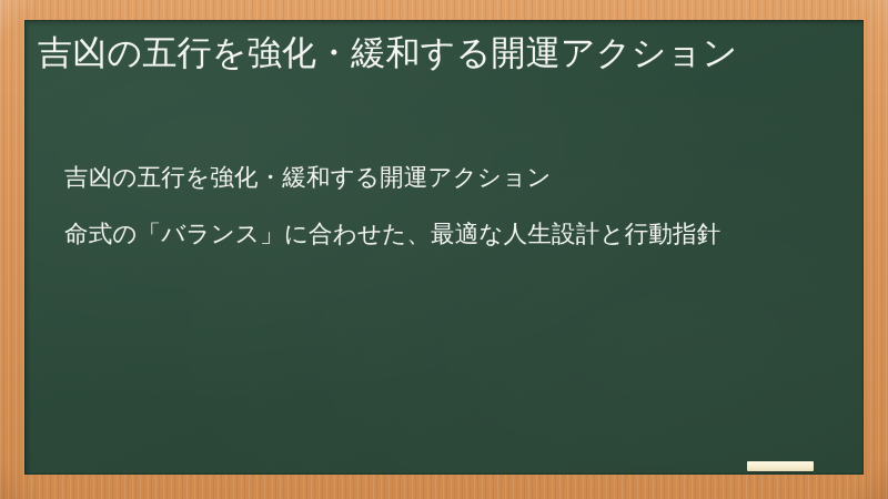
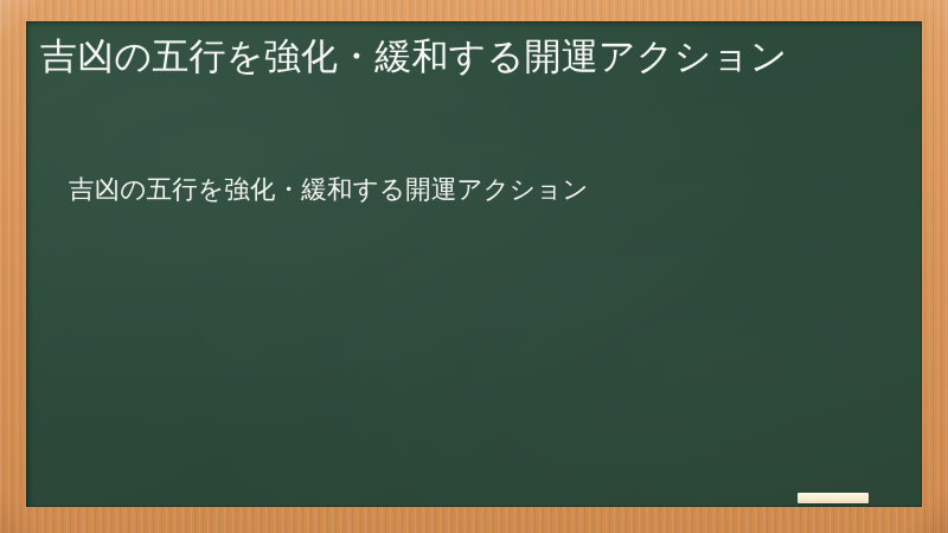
  吉凶の五行を強化・緩和する開運アクション
  吉凶の五行を強化・緩和する開運アクション
- 命式の「バランス」に合わせた、最適な人生設計と行動指針
